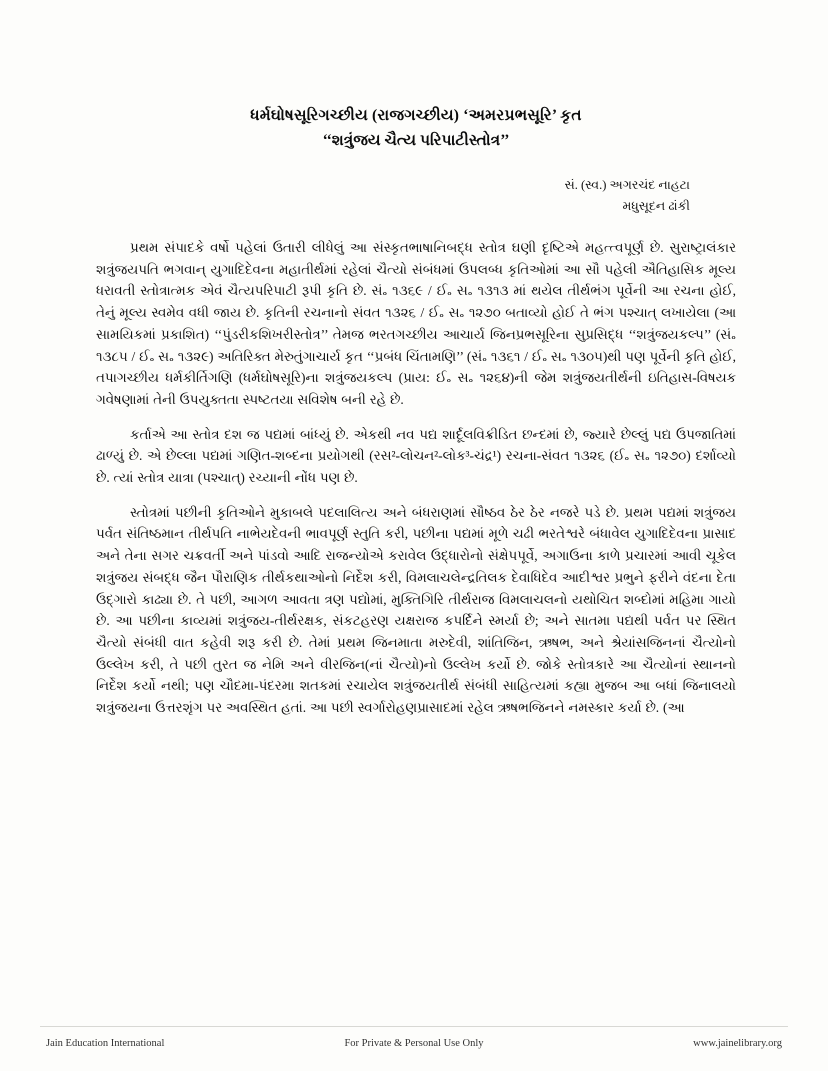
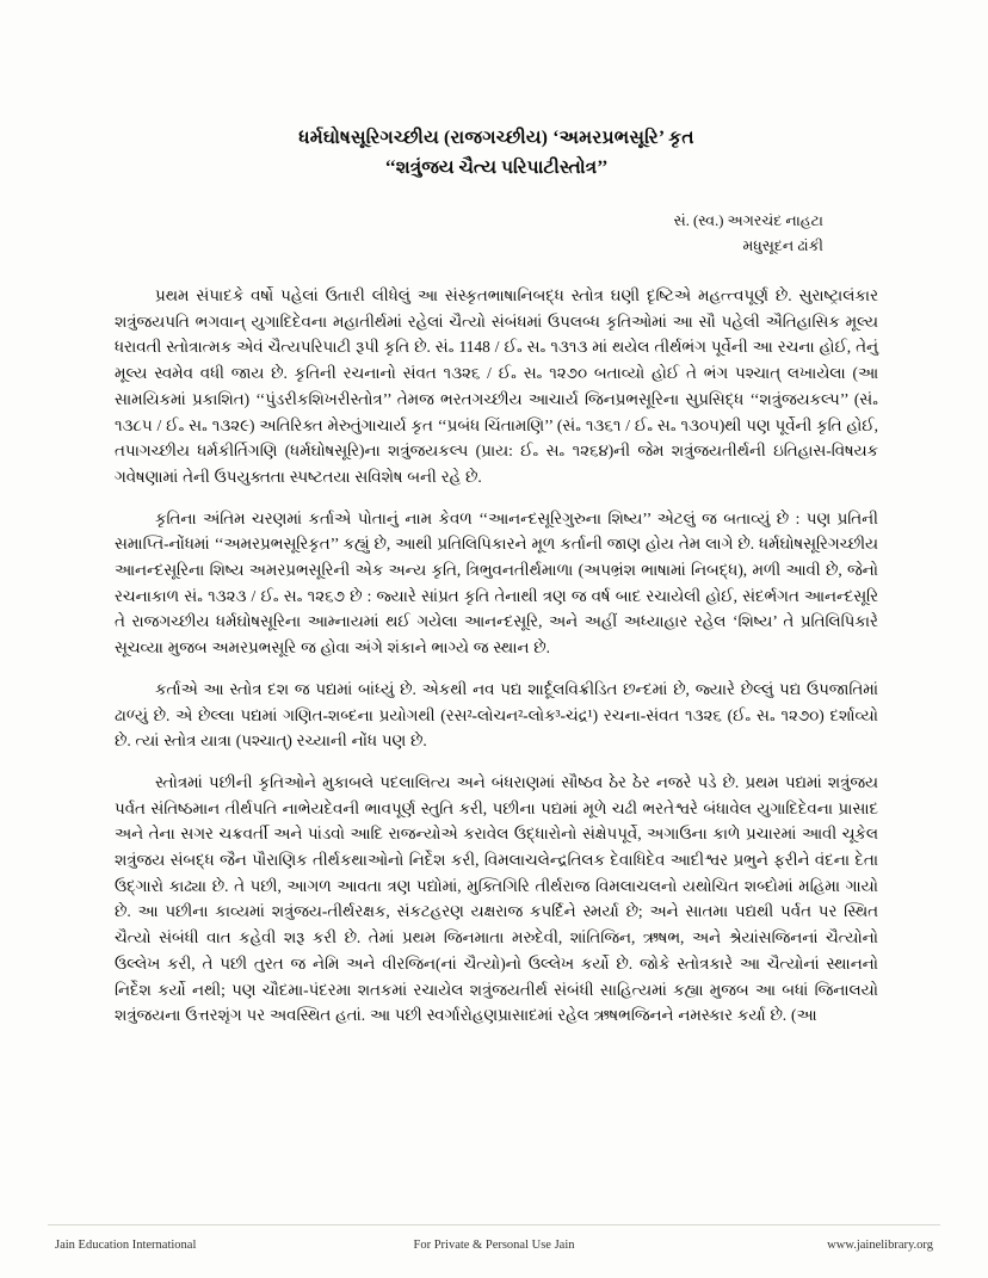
  ધર્મઘોષસૂરિગચ્છીય (રાજગચ્છીય) ‘અમરપ્રભસૂરિ’ કૃત
  ‘‘શત્રુંજય ચૈત્ય પરિપાટીસ્તોત્ર’’
  સં. (સ્વ.) અગરચંદ નાહટા
  મધુસૂદન ઢાંકી
- પ્રથમ સંપાદકે વર્ષો પહેલાં ઉતારી લીધેલું આ સંસ્કૃતભાષાનિબદ્ધ સ્તોત્ર ઘણી દૃષ્ટિએ મહત્ત્વપૂર્ણ છે. સુરાષ્ટ્રાલંકાર શત્રુંજયપતિ ભગવાન્ યુગાદિદેવના મહાતીર્થમાં રહેલાં ચૈત્યો સંબંધમાં ઉપલબ્ધ કૃતિઓમાં આ સૌ પહેલી ઐતિહાસિક મૂલ્ય ધરાવતી સ્તોત્રાત્મક એવં ચૈત્યપરિપાટી રૂપી કૃતિ છે. સં૰ ૧૩૬૯ / ઈ૰ સ૰ ૧૩૧૩ માં થયેલ તીર્થભંગ પૂર્વેની આ રચના હોઈ, તેનું મૂલ્ય સ્વમેવ વધી જાય છે. કૃતિની રચનાનો સંવત ૧૩૨૬ / ઈ૰ સ૰ ૧૨૭૦ બતાવ્યો હોઈ તે ભંગ પશ્ચાત્ લખાયેલા (આ સામયિકમાં પ્રકાશિત) ‘‘પુંડરીકશિખરીસ્તોત્ર’’ તેમજ ભરતગચ્છીય આચાર્ય જિનપ્રભસૂરિના સુપ્રસિદ્ધ ‘‘શત્રુંજયકલ્પ’’ (સં૰ ૧૩૮૫ / ઈ૰ સ૰ ૧૩૨૯) અતિરિક્ત મેરુતુંગાચાર્ય કૃત ‘‘પ્રબંધ ચિંતામણિ’’ (સં૰ ૧૩૬૧ / ઈ૰ સ૰ ૧૩૦૫)થી પણ પૂર્વેની કૃતિ હોઈ, તપાગચ્છીય ધર્મકીર્તિગણિ (ધર્મઘોષસૂરિ)ના શત્રુંજયકલ્પ (પ્રાય: ઈ૰ સ૰ ૧૨૬૪)ની જેમ શત્રુંજયતીર્થની ઇતિહાસ-વિષયક ગવેષણામાં તેની ઉપયુક્તતા સ્પષ્ટતયા સવિશેષ બની રહે છે.
+ પ્રથમ સંપાદકે વર્ષો પહેલાં ઉતારી લીધેલું આ સંસ્કૃતભાષાનિબદ્ધ સ્તોત્ર ઘણી દૃષ્ટિએ મહત્ત્વપૂર્ણ છે. સુરાષ્ટ્રાલંકાર શત્રુંજયપતિ ભગવાન્ યુગાદિદેવના મહાતીર્થમાં રહેલાં ચૈત્યો સંબંધમાં ઉપલબ્ધ કૃતિઓમાં આ સૌ પહેલી ઐતિહાસિક મૂલ્ય ધરાવતી સ્તોત્રાત્મક એવં ચૈત્યપરિપાટી રૂપી કૃતિ છે. સં૰ 1148 / ઈ૰ સ૰ ૧૩૧૩ માં થયેલ તીર્થભંગ પૂર્વેની આ રચના હોઈ, તેનું મૂલ્ય સ્વમેવ વધી જાય છે. કૃતિની રચનાનો સંવત ૧૩૨૬ / ઈ૰ સ૰ ૧૨૭૦ બતાવ્યો હોઈ તે ભંગ પશ્ચાત્ લખાયેલા (આ સામયિકમાં પ્રકાશિત) ‘‘પુંડરીકશિખરીસ્તોત્ર’’ તેમજ ભરતગચ્છીય આચાર્ય જિનપ્રભસૂરિના સુપ્રસિદ્ધ ‘‘શત્રુંજયકલ્પ’’ (સં૰ ૧૩૮૫ / ઈ૰ સ૰ ૧૩૨૯) અતિરિક્ત મેરુતુંગાચાર્ય કૃત ‘‘પ્રબંધ ચિંતામણિ’’ (સં૰ ૧૩૬૧ / ઈ૰ સ૰ ૧૩૦૫)થી પણ પૂર્વેની કૃતિ હોઈ, તપાગચ્છીય ધર્મકીર્તિગણિ (ધર્મઘોષસૂરિ)ના શત્રુંજયકલ્પ (પ્રાય: ઈ૰ સ૰ ૧૨૬૪)ની જેમ શત્રુંજયતીર્થની ઇતિહાસ-વિષયક ગવેષણામાં તેની ઉપયુક્તતા સ્પષ્ટતયા સવિશેષ બની રહે છે.
+ કૃતિના અંતિમ ચરણમાં કર્તાએ પોતાનું નામ કેવળ ‘‘આનન્દસૂરિગુરુના શિષ્ય’’ એટલું જ બતાવ્યું છે : પણ પ્રતિની સમાપ્તિ-નોંધમાં ‘‘અમરપ્રભસૂરિકૃત’’ કહ્યું છે, આથી પ્રતિલિપિકારને મૂળ કર્તાની જાણ હોય તેમ લાગે છે. ધર્મઘોષસૂરિગચ્છીય આનન્દસૂરિના શિષ્ય અમરપ્રભસૂરિની એક અન્ય કૃતિ, ત્રિભુવનતીર્થમાળા (અપભ્રંશ ભાષામાં નિબદ્ધ), મળી આવી છે, જેનો રચનાકાળ સં૰ ૧૩૨૩ / ઈ૰ સ૰ ૧૨૬૭ છે : જ્યારે સાંપ્રત કૃતિ તેનાથી ત્રણ જ વર્ષ બાદ રચાયેલી હોઈ, સંદર્ભગત આનન્દસૂરિ તે રાજગચ્છીય ધર્મઘોષસૂરિના આમ્નાયમાં થઈ ગયેલા આનન્દસૂરિ, અને અહીં અધ્યાહાર રહેલ ‘શિષ્ય’ તે પ્રતિલિપિકારે સૂચવ્યા મુજબ અમરપ્રભસૂરિ જ હોવા અંગે શંકાને ભાગ્યે જ સ્થાન છે.
  કર્તાએ આ સ્તોત્ર દશ જ પદ્યમાં બાંધ્યું છે. એકથી નવ પદ્ય શાર્દૂલવિક્રીડિત છન્દમાં છે, જ્યારે છેલ્લું પદ્ય ઉપજાતિમાં ઢાળ્યું છે. એ છેલ્લા પદ્યમાં ગણિત-શબ્દના પ્રયોગથી (રસ²-લોચન²-લોક³-ચંદ્ર¹) રચના-સંવત ૧૩૨૬ (ઈ૰ સ૰ ૧૨૭૦) દર્શાવ્યો છે. ત્યાં સ્તોત્ર યાત્રા (પશ્ચાત્) રચ્યાની નોંધ પણ છે.
  સ્તોત્રમાં પછીની કૃતિઓને મુકાબલે પદલાલિત્ય અને બંધરાણમાં સૌષ્ઠવ ઠેર ઠેર નજરે પડે છે. પ્રથમ પદ્યમાં શત્રુંજય પર્વત સંતિષ્ઠમાન તીર્થપતિ નાભેયદેવની ભાવપૂર્ણ સ્તુતિ કરી, પછીના પદ્યમાં મૂળે ચઢી ભરતેશ્વરે બંધાવેલ યુગાદિદેવના પ્રાસાદ અને તેના સગર ચક્રવર્તી અને પાંડવો આદિ રાજન્યોએ કરાવેલ ઉદ્ધારોનો સંક્ષેપપૂર્વે, અગાઉના કાળે પ્રચારમાં આવી ચૂકેલ શત્રુંજય સંબદ્ધ જૈન પૌરાણિક તીર્થકથાઓનો નિર્દેશ કરી, વિમલાચલેન્દ્રતિલક દેવાધિદેવ આદીશ્વર પ્રભુને ફરીને વંદના દેતા ઉદ્ગારો કાઢ્યા છે. તે પછી, આગળ આવતા ત્રણ પદ્યોમાં, મુક્તિગિરિ તીર્થરાજ વિમલાચલનો યથોચિત શબ્દોમાં મહિમા ગાયો છે. આ પછીના કાવ્યમાં શત્રુંજય-તીર્થરક્ષક, સંકટહરણ યક્ષરાજ કપર્દિને સ્મર્યા છે; અને સાતમા પદ્યથી પર્વત પર સ્થિત ચૈત્યો સંબંધી વાત કહેવી શરૂ કરી છે. તેમાં પ્રથમ જિનમાતા મરુદેવી, શાંતિજિન, ઋષભ, અને શ્રેયાંસજિનનાં ચૈત્યોનો ઉલ્લેખ કરી, તે પછી તુરત જ નેમિ અને વીરજિન(નાં ચૈત્યો)નો ઉલ્લેખ કર્યો છે. જોકે સ્તોત્રકારે આ ચૈત્યોનાં સ્થાનનો નિર્દેશ કર્યો નથી; પણ ચૌદમા-પંદરમા શતકમાં રચાયેલ શત્રુંજયતીર્થ સંબંધી સાહિત્યમાં કહ્યા મુજબ આ બધાં જિનાલયો શત્રુંજયના ઉત્તરશૃંગ પર અવસ્થિત હતાં. આ પછી સ્વર્ગારોહણપ્રાસાદમાં રહેલ ઋષભજિનને નમસ્કાર કર્યા છે. (આ
  Jain Education International
- For Private & Personal Use Only
+ For Private & Personal Use Jain
  www.jainelibrary.org
